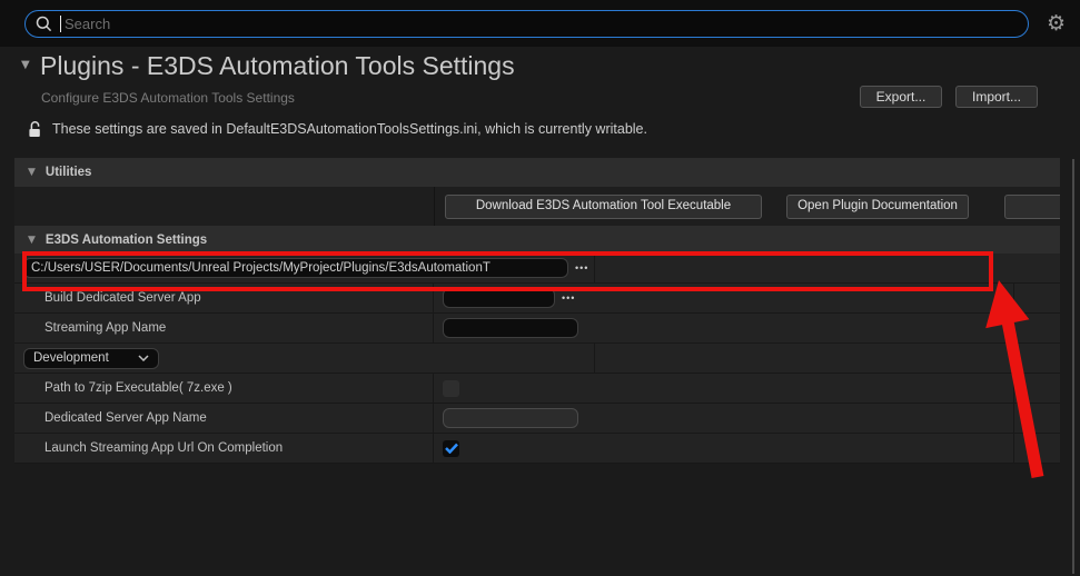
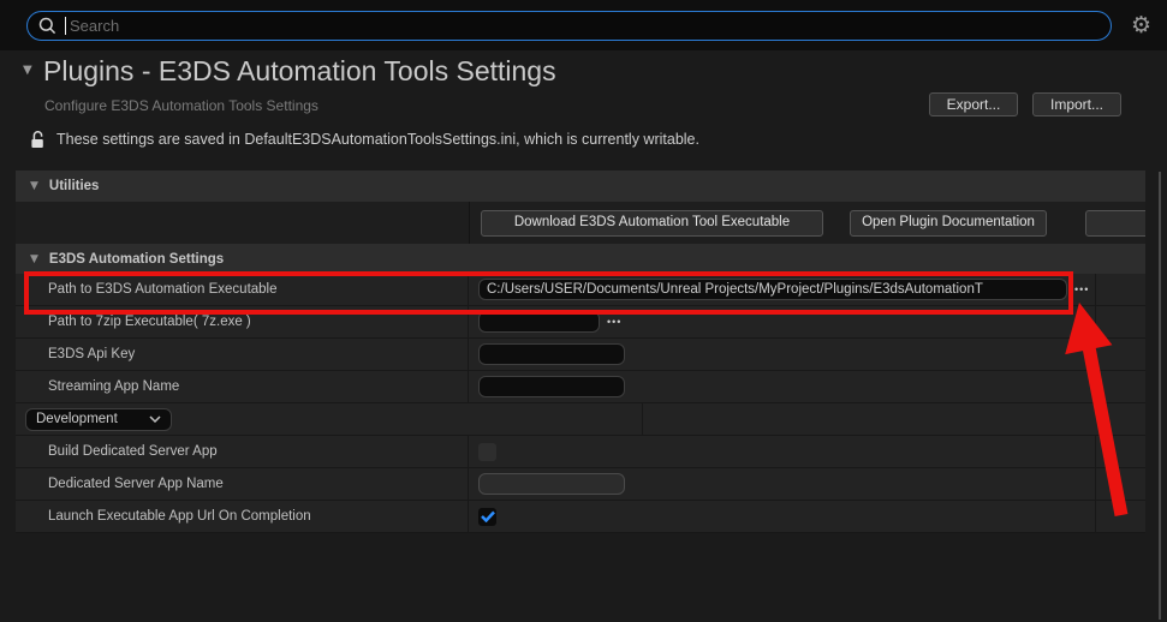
  Search
  ⚙
  ▼
  Plugins - E3DS Automation Tools Settings
  Configure E3DS Automation Tools Settings
  Export...
  Import...
  These settings are saved in DefaultE3DSAutomationToolsSettings.ini, which is currently writable.
  ▼
  Utilities
  Download E3DS Automation Tool Executable
  Open Plugin Documentation
  ▼
  E3DS Automation Settings
+ Path to E3DS Automation Executable
  C:/Users/USER/Documents/Unreal Projects/MyProject/Plugins/E3dsAutomationT
  •••
- Build Dedicated Server App
+ Path to 7zip Executable( 7z.exe )
  •••
+ E3DS Api Key
  Streaming App Name
  Development
- Path to 7zip Executable( 7z.exe )
+ Build Dedicated Server App
  Dedicated Server App Name
- Launch Streaming App Url On Completion
+ Launch Executable App Url On Completion
